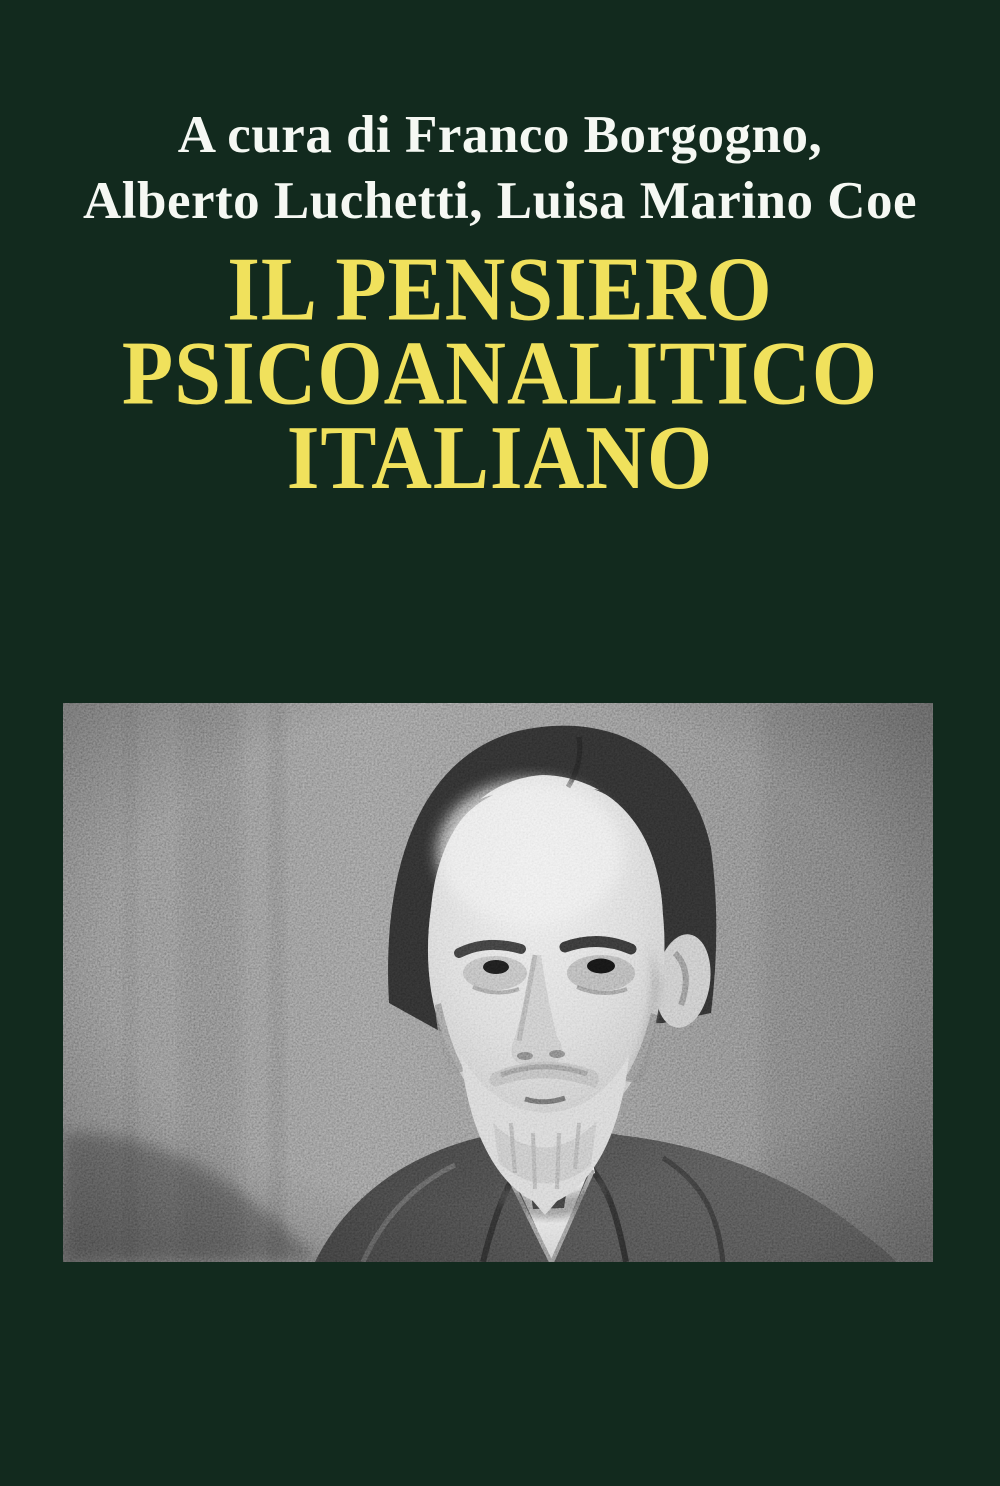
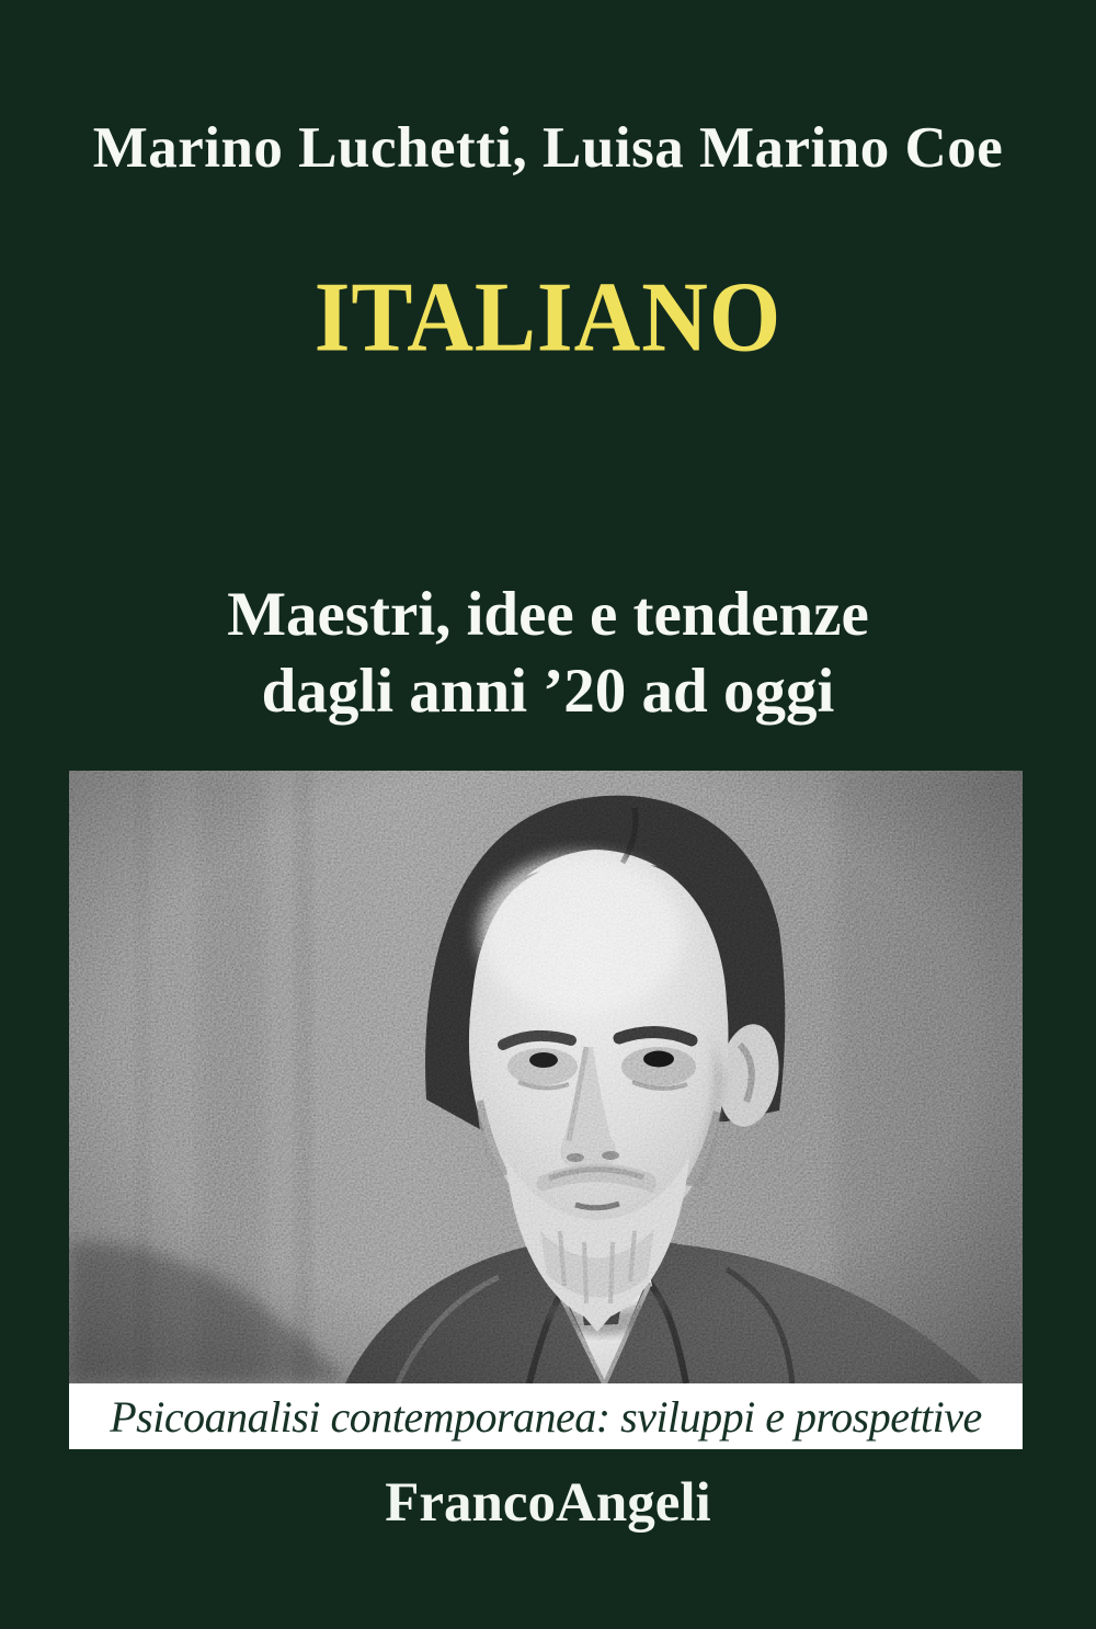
- A cura di Franco Borgogno,
- Alberto Luchetti, Luisa Marino Coe
+ Marino Luchetti, Luisa Marino Coe
- IL PENSIERO
- PSICOANALITICO
  ITALIANO
+ Maestri, idee e tendenze
+ dagli anni ’20 ad oggi
+ Psicoanalisi contemporanea: sviluppi e prospettive
+ FrancoAngeli
